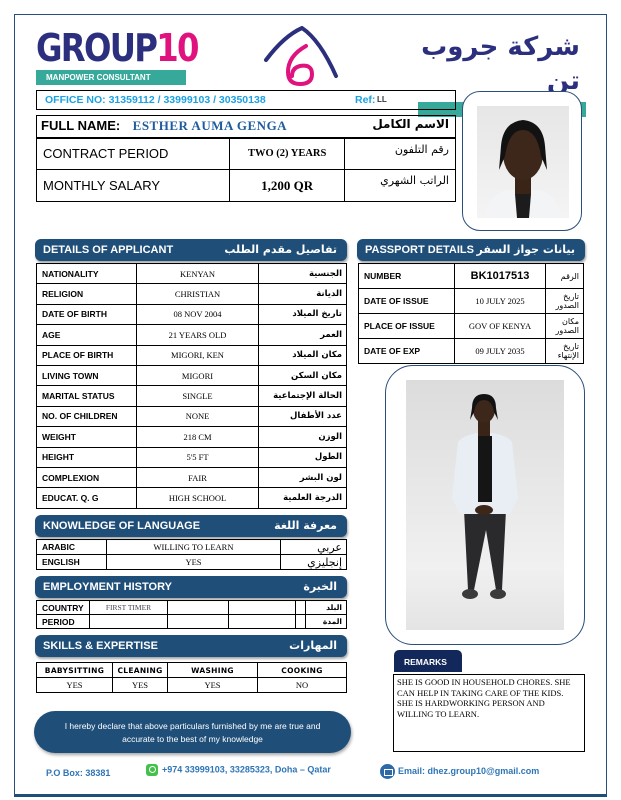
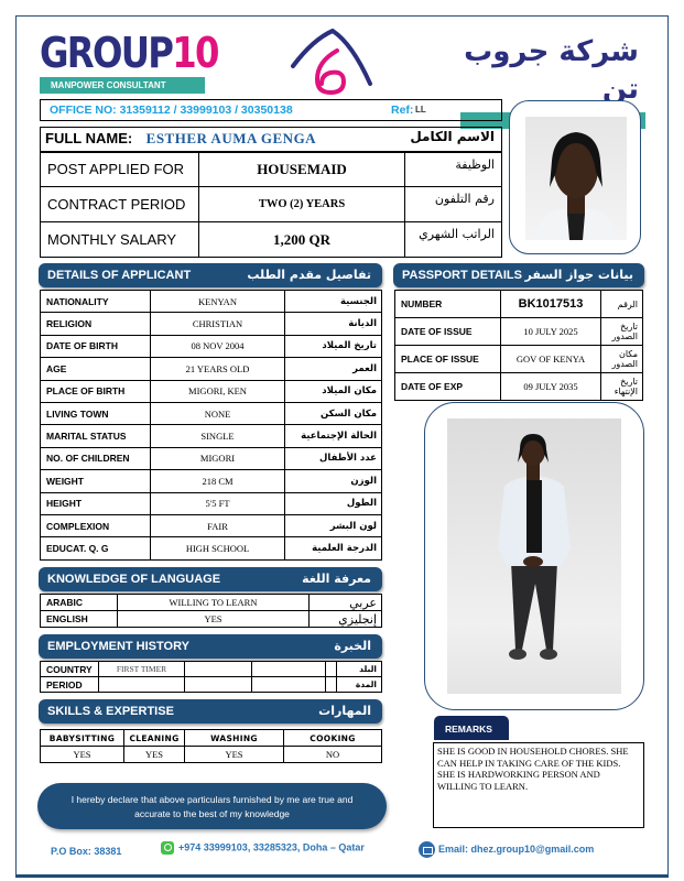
  GROUP10
  MANPOWER CONSULTANT
  شركة جروب تن
  OFFICE NO: 31359112 / 33999103 / 30350138
  Ref:
  LL
  FULL NAME: ESTHER AUMA GENGA الاسم الكامل
+ POST APPLIED FOR	HOUSEMAID	الوظيفة
  CONTRACT PERIOD	TWO (2) YEARS	رقم التلفون
  MONTHLY SALARY	1,200 QR	الراتب الشهري
  DETAILS OF APPLICANT
  تفاصيل مقدم الطلب
  NATIONALITY	KENYAN	الجنسية
  RELIGION	CHRISTIAN	الديانة
  DATE OF BIRTH	08 NOV 2004	تاريخ الميلاد
  AGE	21 YEARS OLD	العمر
  PLACE OF BIRTH	MIGORI, KEN	مكان الميلاد
- LIVING TOWN	MIGORI	مكان السكن
+ LIVING TOWN	NONE	مكان السكن
  MARITAL STATUS	SINGLE	الحالة الإجتماعية
- NO. OF CHILDREN	NONE	عدد الأطفال
+ NO. OF CHILDREN	MIGORI	عدد الأطفال
  WEIGHT	218 CM	الوزن
  HEIGHT	5'5 FT	الطول
  COMPLEXION	FAIR	لون البشر
  EDUCAT. Q. G	HIGH SCHOOL	الدرجة العلمية
  PASSPORT DETAILS
  بيانات جواز السفر
  NUMBER	BK1017513	الرقم
  DATE OF ISSUE	10 JULY 2025	تاريخ الصدور
  PLACE OF ISSUE	GOV OF KENYA	مكان الصدور
  DATE OF EXP	09 JULY 2035	تاريخ الإنتهاء
  KNOWLEDGE OF LANGUAGE
  معرفة اللغة
  ARABIC	WILLING TO LEARN	عربي
  ENGLISH	YES	إنجليزي
  EMPLOYMENT HISTORY
  الخبرة
  COUNTRY	FIRST TIMER				البلد
  PERIOD					المدة
  SKILLS & EXPERTISE
  المهارات
  BABYSITTING	CLEANING	WASHING	COOKING
  YES	YES	YES	NO
  REMARKS
  SHE IS GOOD IN HOUSEHOLD CHORES. SHE CAN HELP IN TAKING CARE OF THE KIDS. SHE IS HARDWORKING PERSON AND WILLING TO LEARN.
  I hereby declare that above particulars furnished by me are true and accurate to the best of my knowledge
  P.O Box: 38381
  +974 33999103, 33285323, Doha – Qatar
  Email: dhez.group10@gmail.com
